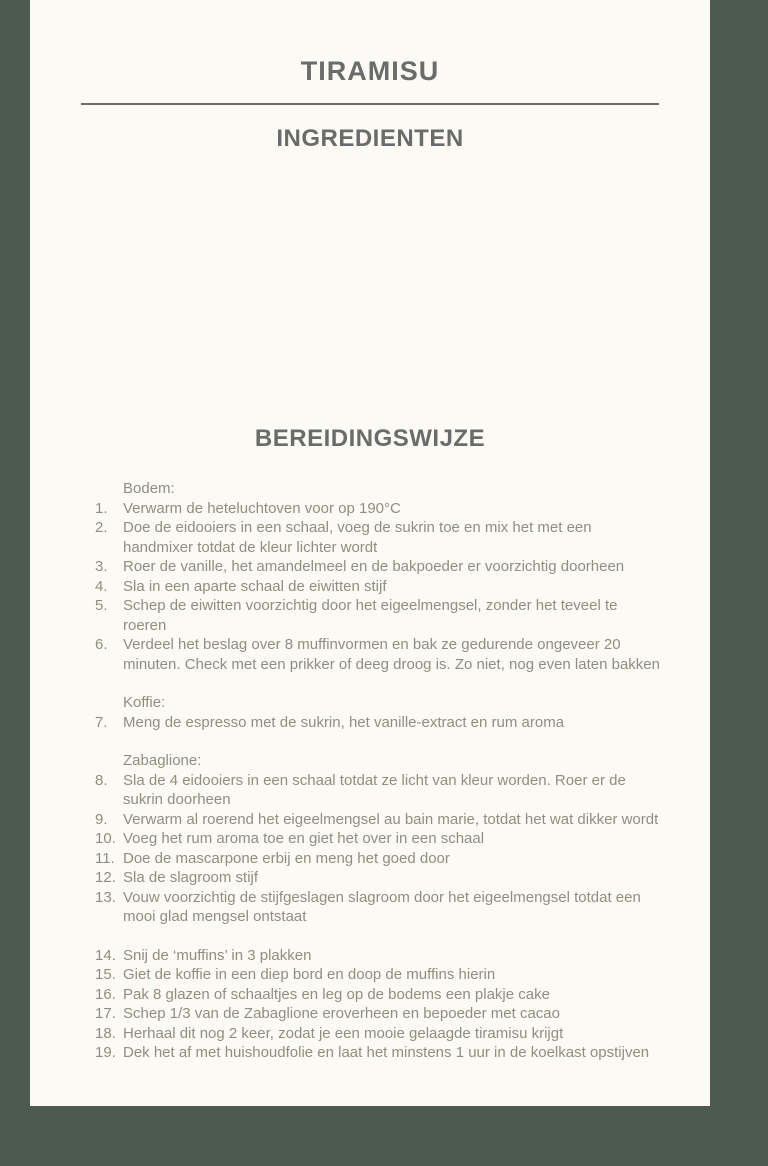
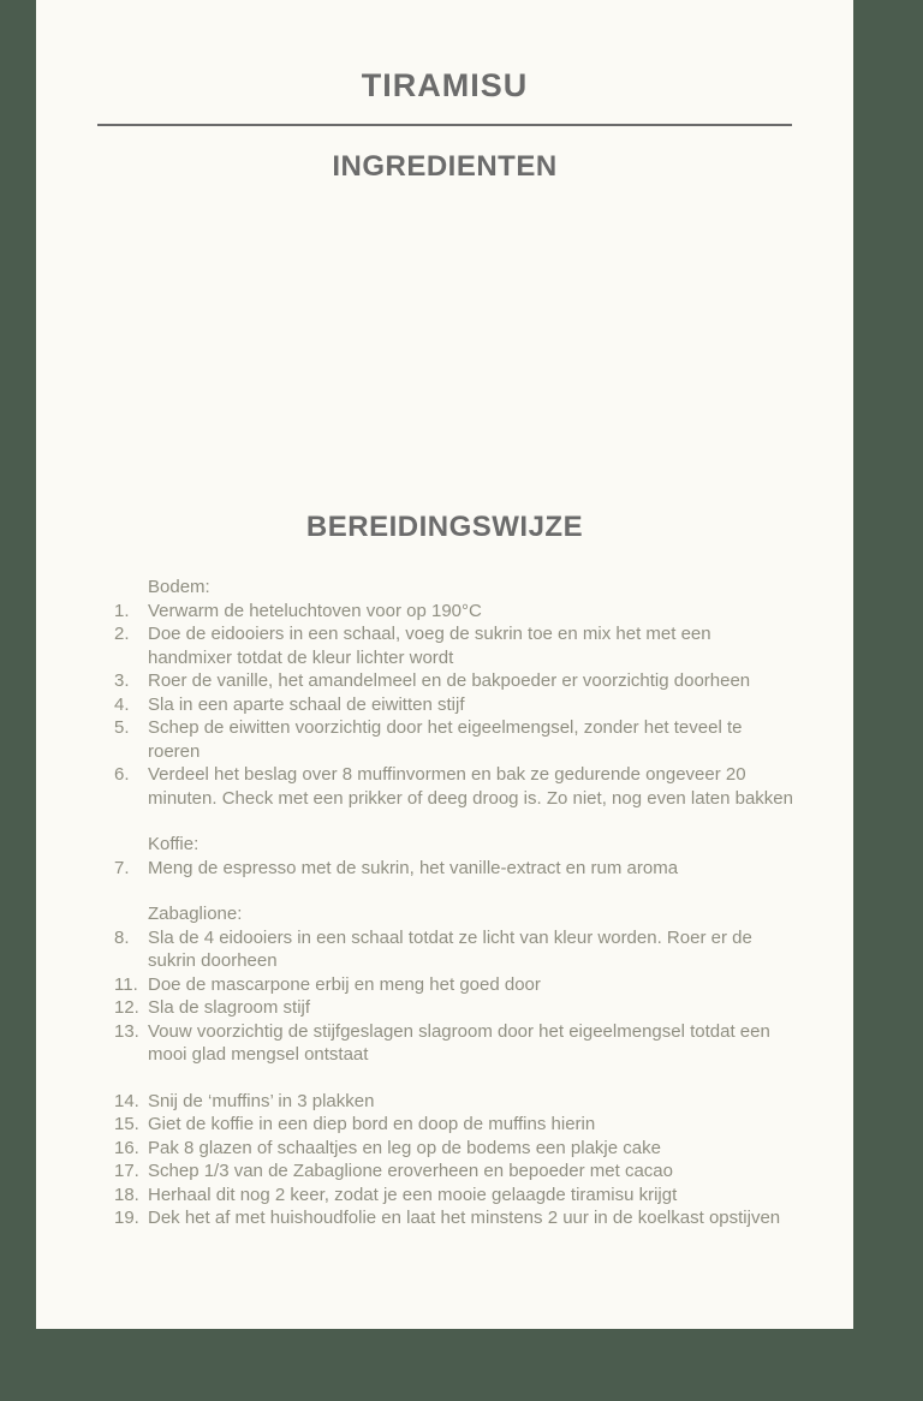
  TIRAMISU
  INGREDIENTEN
  BEREIDINGSWIJZE
  Bodem:
  1.
  Verwarm de heteluchtoven voor op 190°C
  2.
  Doe de eidooiers in een schaal, voeg de sukrin toe en mix het met een handmixer totdat de kleur lichter wordt
  3.
  Roer de vanille, het amandelmeel en de bakpoeder er voorzichtig doorheen
  4.
  Sla in een aparte schaal de eiwitten stijf
  5.
  Schep de eiwitten voorzichtig door het eigeelmengsel, zonder het teveel te roeren
  6.
  Verdeel het beslag over 8 muffinvormen en bak ze gedurende ongeveer 20 minuten. Check met een prikker of deeg droog is. Zo niet, nog even laten bakken
  Koffie:
  7.
  Meng de espresso met de sukrin, het vanille-extract en rum aroma
  Zabaglione:
  8.
  Sla de 4 eidooiers in een schaal totdat ze licht van kleur worden. Roer er de sukrin doorheen
- 9.
- Verwarm al roerend het eigeelmengsel au bain marie, totdat het wat dikker wordt
- 10.
- Voeg het rum aroma toe en giet het over in een schaal
  11.
  Doe de mascarpone erbij en meng het goed door
  12.
  Sla de slagroom stijf
  13.
  Vouw voorzichtig de stijfgeslagen slagroom door het eigeelmengsel totdat een mooi glad mengsel ontstaat
  14.
  Snij de ‘muffins’ in 3 plakken
  15.
  Giet de koffie in een diep bord en doop de muffins hierin
  16.
  Pak 8 glazen of schaaltjes en leg op de bodems een plakje cake
  17.
  Schep 1/3 van de Zabaglione eroverheen en bepoeder met cacao
  18.
  Herhaal dit nog 2 keer, zodat je een mooie gelaagde tiramisu krijgt
  19.
- Dek het af met huishoudfolie en laat het minstens 1 uur in de koelkast opstijven
+ Dek het af met huishoudfolie en laat het minstens 2 uur in de koelkast opstijven
